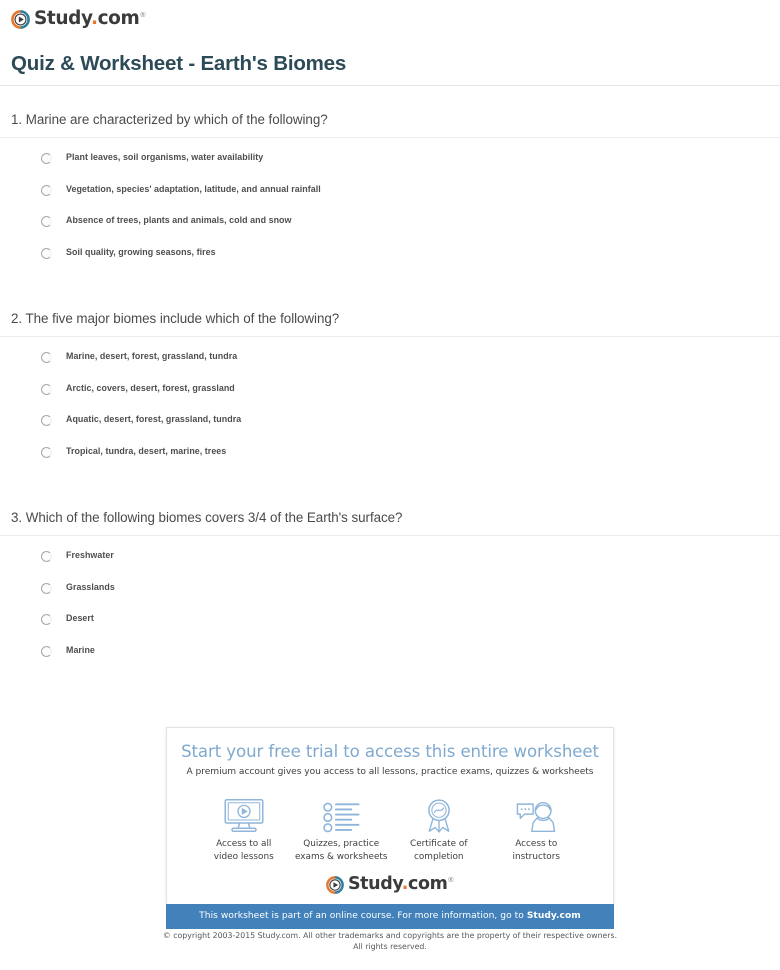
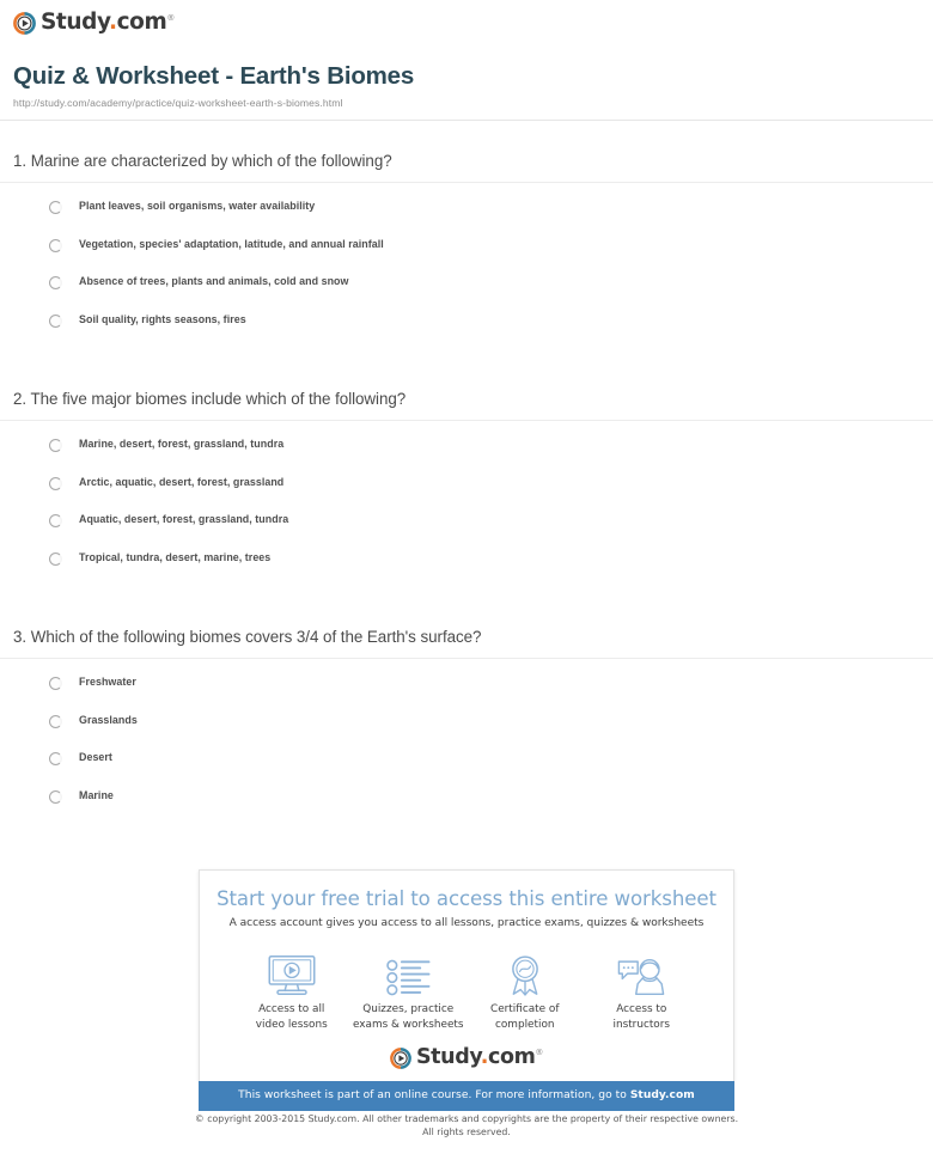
  Study.com®
  Quiz & Worksheet - Earth's Biomes
+ http://study.com/academy/practice/quiz-worksheet-earth-s-biomes.html
  1. Marine are characterized by which of the following?
  Plant leaves, soil organisms, water availability
  Vegetation, species' adaptation, latitude, and annual rainfall
  Absence of trees, plants and animals, cold and snow
- Soil quality, growing seasons, fires
+ Soil quality, rights seasons, fires
  2. The five major biomes include which of the following?
  Marine, desert, forest, grassland, tundra
- Arctic, covers, desert, forest, grassland
+ Arctic, aquatic, desert, forest, grassland
  Aquatic, desert, forest, grassland, tundra
  Tropical, tundra, desert, marine, trees
  3. Which of the following biomes covers 3/4 of the Earth's surface?
  Freshwater
  Grasslands
  Desert
  Marine
  Start your free trial to access this entire worksheet
- A premium account gives you access to all lessons, practice exams, quizzes & worksheets
+ A access account gives you access to all lessons, practice exams, quizzes & worksheets
  Access to all
  video lessons
  Quizzes, practice
  exams & worksheets
  Certificate of
  completion
  Access to
  instructors
  Study.com®
  This worksheet is part of an online course. For more information, go to Study.com
  © copyright 2003-2015 Study.com. All other trademarks and copyrights are the property of their respective owners.
  All rights reserved.
